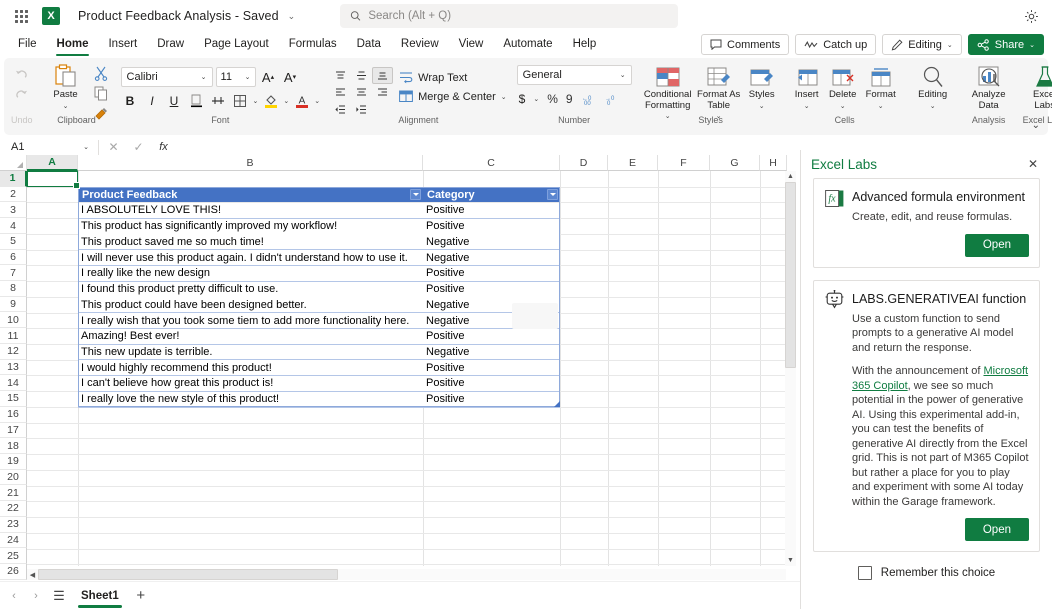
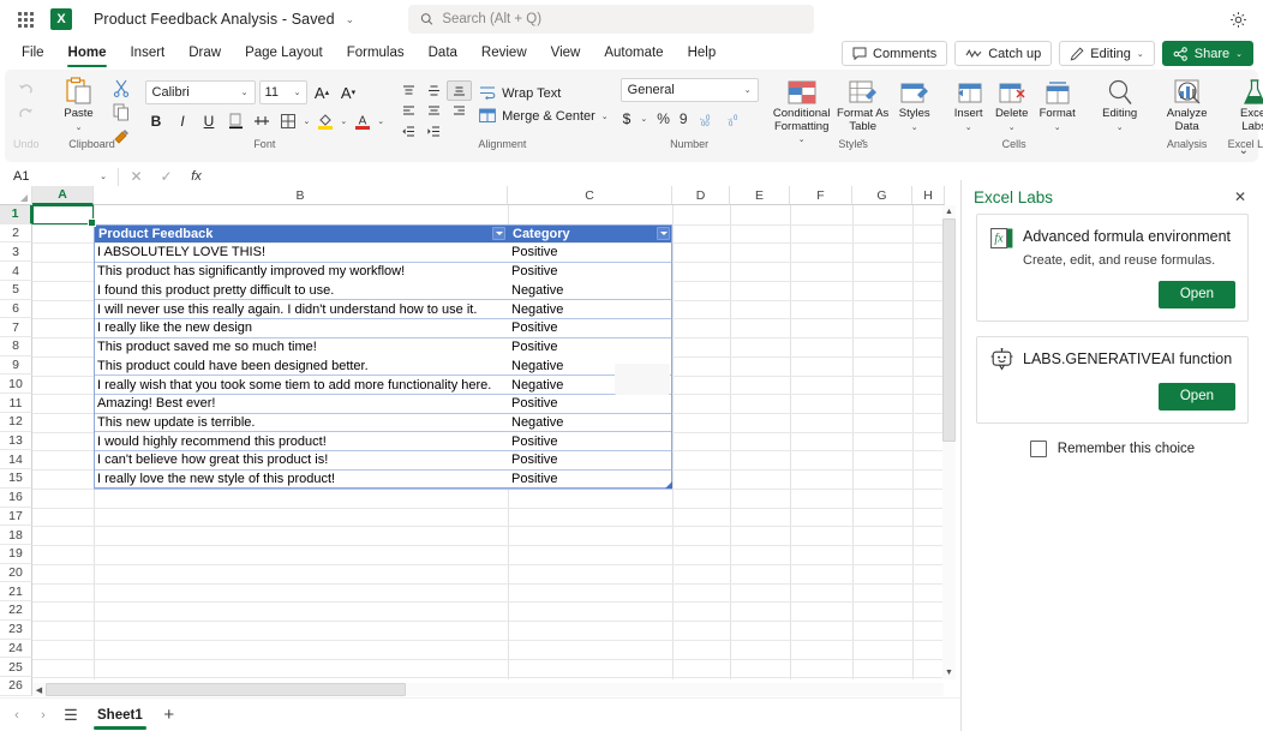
  Product Feedback Analysis - Saved
  ⌄
  Search (Alt + Q)
  File
  Home
  Insert
  Draw
  Page Layout
  Formulas
  Data
  Review
  View
  Automate
  Help
  Comments
  Catch up
  Editing
  Share
  Undo
  Paste
  Clipboard
  Calibri
  11
  A
  A
  B
  I
  U
  A
  Font
  Wrap Text
  Merge & Center
  Alignment
  General
  $
  %
  9
  Number
  Conditional Formatting
  Format As Table
  Styles
  Styles
  Insert
  Delete
  Format
  Cells
  Editing
  Analyze Data
  Analysis
  ⌄
  A1
  ✕
  ✓
  fx
  A
  B
  C
  D
  E
  F
  G
  H
  1
  2
  3
  4
  5
  6
  7
  8
  9
  10
  11
  12
  13
  14
  15
  16
  17
  18
  19
  20
  21
  22
  23
  24
  25
  26
  Product Feedback
  Category
  I ABSOLUTELY LOVE THIS!
  Positive
  This product has significantly improved my workflow!
  Positive
- This product saved me so much time!
+ I found this product pretty difficult to use.
  Negative
- I will never use this product again. I didn't understand how to use it.
+ I will never use this really again. I didn't understand how to use it.
  Negative
  I really like the new design
  Positive
- I found this product pretty difficult to use.
+ This product saved me so much time!
  Positive
  This product could have been designed better.
  Negative
  I really wish that you took some tiem to add more functionality here.
  Negative
  Amazing! Best ever!
  Positive
  This new update is terrible.
  Negative
  I would highly recommend this product!
  Positive
  I can't believe how great this product is!
  Positive
  I really love the new style of this product!
  Positive
  ‹
  ›
  ☰
  Sheet1
  +
  Excel Labs
  ✕
  fx
  Advanced formula environment
  Create, edit, and reuse formulas.
  Open
  LABS.GENERATIVEAI function
- Use a custom function to send prompts to a generative AI model and return the response.
- With the announcement of Microsoft 365 Copilot, we see so much potential in the power of generative AI. Using this experimental add-in, you can test the benefits of generative AI directly from the Excel grid. This is not part of M365 Copilot but rather a place for you to play and experiment with some AI today within the Garage framework.
  Open
  Remember this choice
